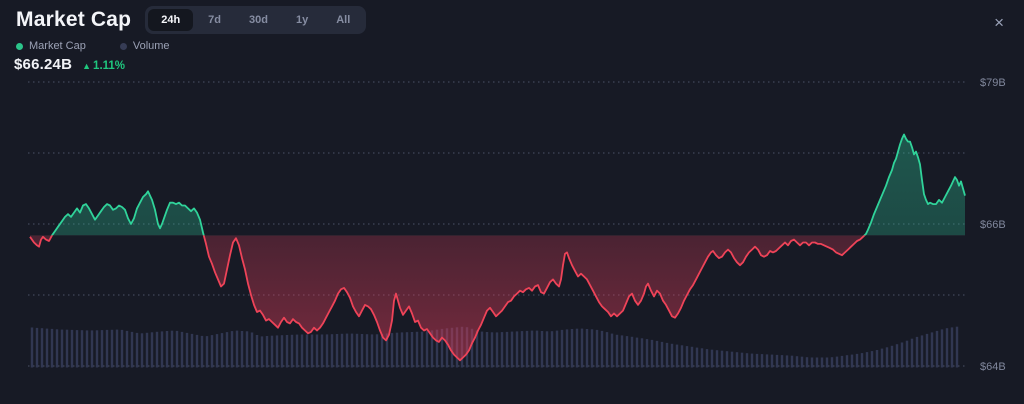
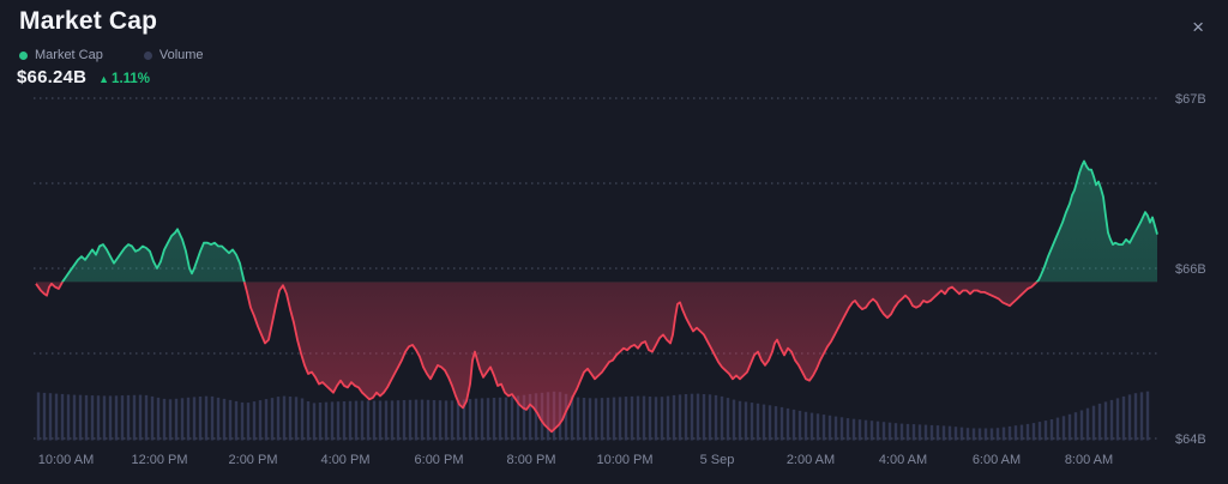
- $79B
+ $67B
  $66B
  $64B
+ 10:00 AM
+ 12:00 PM
+ 2:00 PM
+ 4:00 PM
+ 6:00 PM
+ 8:00 PM
+ 10:00 PM
+ 5 Sep
+ 2:00 AM
+ 4:00 AM
+ 6:00 AM
+ 8:00 AM
  Market Cap
- 24h
- 7d
- 30d
- 1y
- All
  ×
  Market Cap
  Volume
  $66.24B
  ▲
  1.11%
